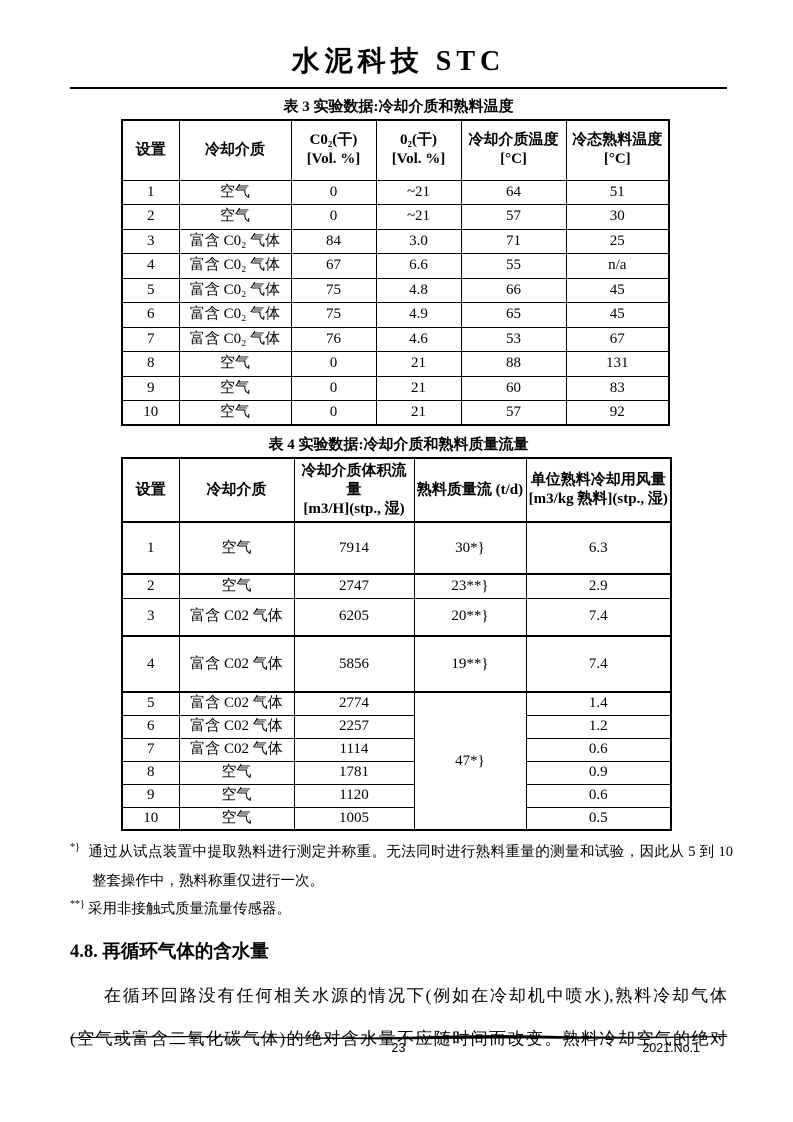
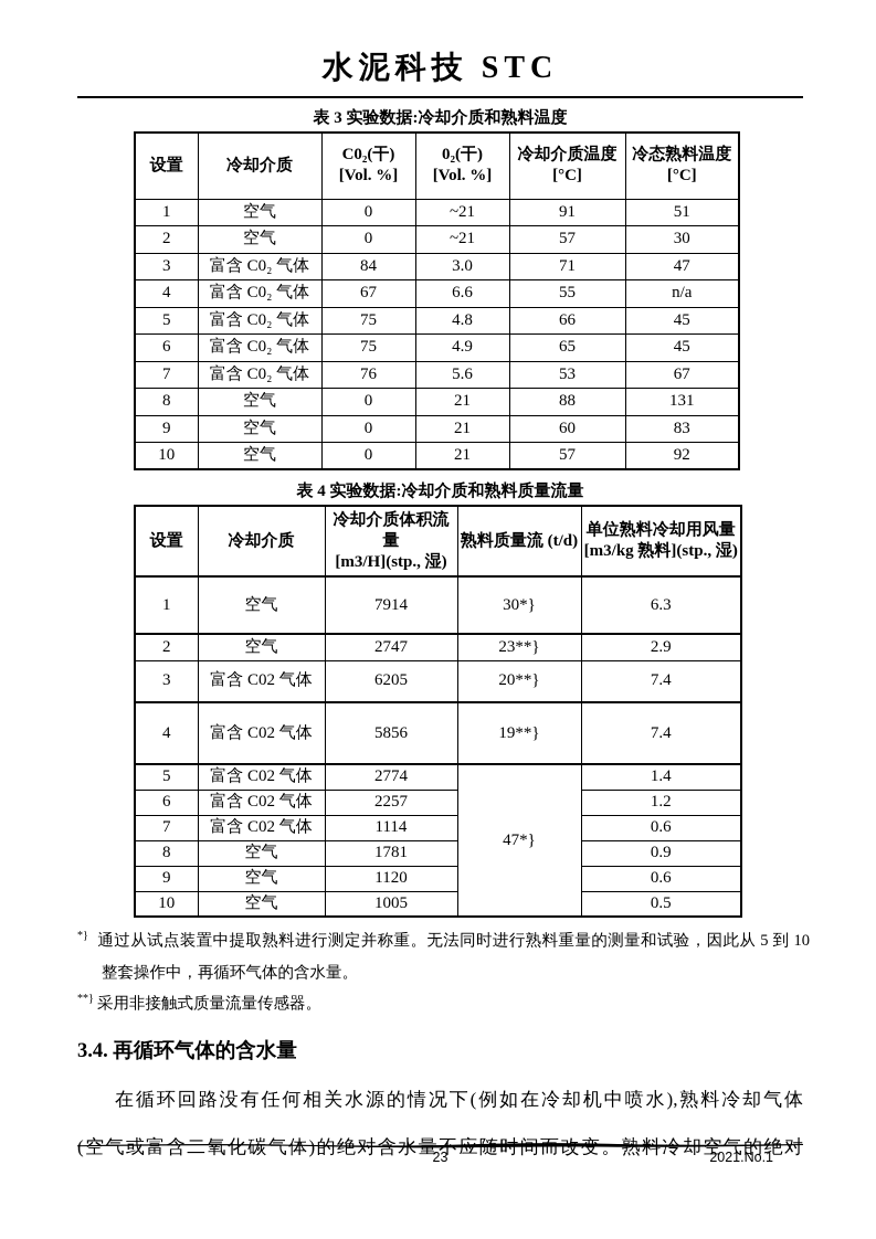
  水泥科技 STC
  表 3 实验数据:冷却介质和熟料温度
  设置	冷却介质	C0₂(干)[Vol. %]	0₂(干)[Vol. %]	冷却介质温度[°C]	冷态熟料温度[°C]
- 1	空气	0	~21	64	51
+ 1	空气	0	~21	91	51
  2	空气	0	~21	57	30
- 3	富含 C0₂ 气体	84	3.0	71	25
+ 3	富含 C0₂ 气体	84	3.0	71	47
  4	富含 C0₂ 气体	67	6.6	55	n/a
  5	富含 C0₂ 气体	75	4.8	66	45
  6	富含 C0₂ 气体	75	4.9	65	45
- 7	富含 C0₂ 气体	76	4.6	53	67
+ 7	富含 C0₂ 气体	76	5.6	53	67
  8	空气	0	21	88	131
  9	空气	0	21	60	83
  10	空气	0	21	57	92
  表 4 实验数据:冷却介质和熟料质量流量
  设置	冷却介质	冷却介质体积流量[m3/H](stp., 湿)	熟料质量流 (t/d)	单位熟料冷却用风量[m3/kg 熟料](stp., 湿)
  1	空气	7914	30*}	6.3
  2	空气	2747	23**}	2.9
  3	富含 C02 气体	6205	20**}	7.4
  4	富含 C02 气体	5856	19**}	7.4
  5	富含 C02 气体	2774	47*}	1.4
  6	富含 C02 气体	2257	1.2
  7	富含 C02 气体	1114	0.6
  8	空气	1781	0.9
  9	空气	1120	0.6
  10	空气	1005	0.5
- *} 通过从试点装置中提取熟料进行测定并称重。无法同时进行熟料重量的测量和试验，因此从 5 到 10 整套操作中，熟料称重仅进行一次。
+ *} 通过从试点装置中提取熟料进行测定并称重。无法同时进行熟料重量的测量和试验，因此从 5 到 10 整套操作中，再循环气体的含水量。
  **} 采用非接触式质量流量传感器。
- 4.8. 再循环气体的含水量
+ 3.4. 再循环气体的含水量
  在循环回路没有任何相关水源的情况下(例如在冷却机中喷水),熟料冷却气体
  23
  2021.No.1
